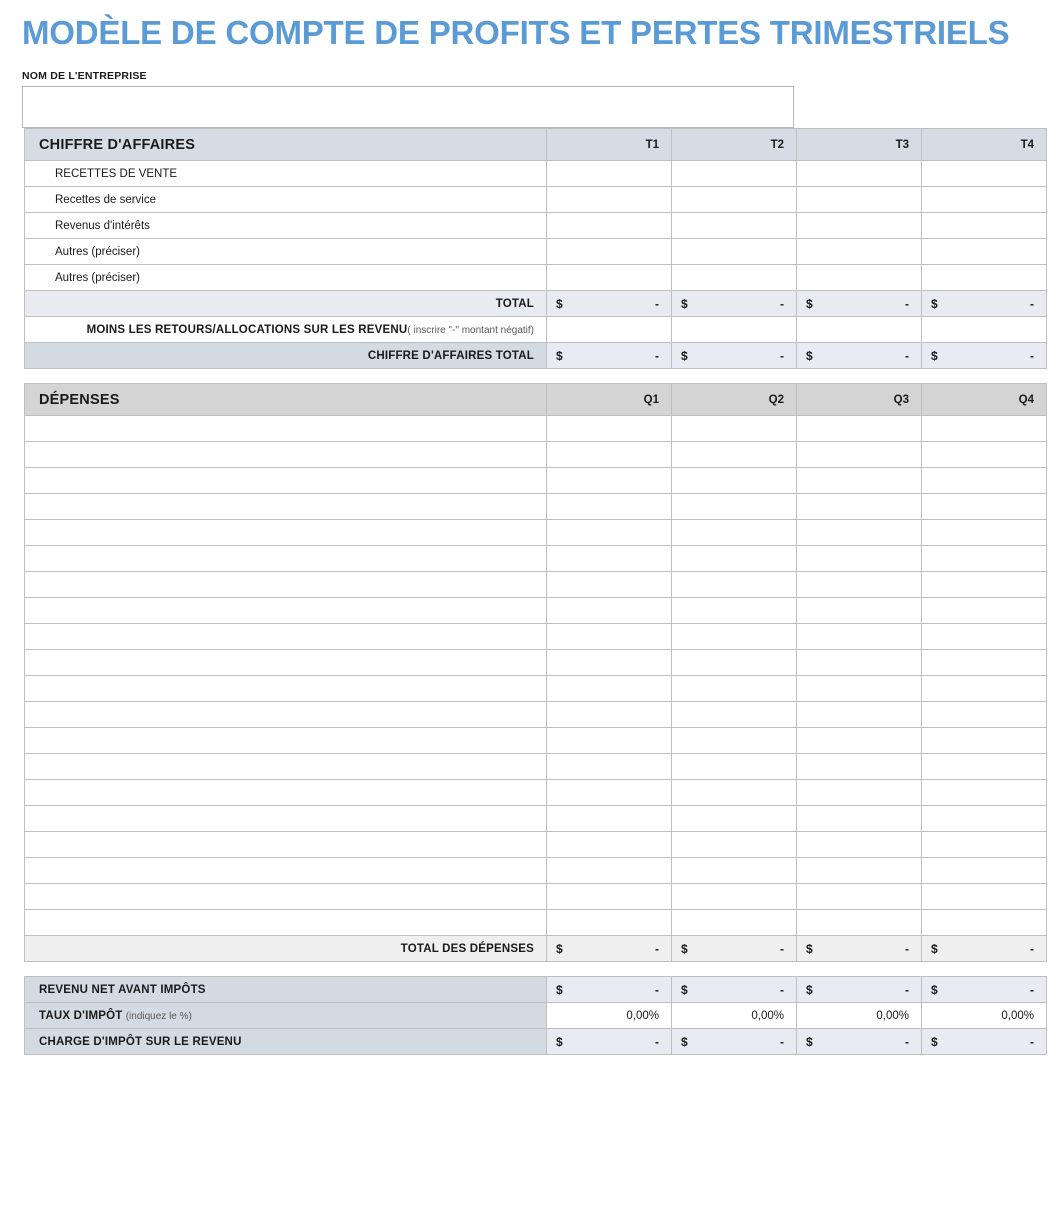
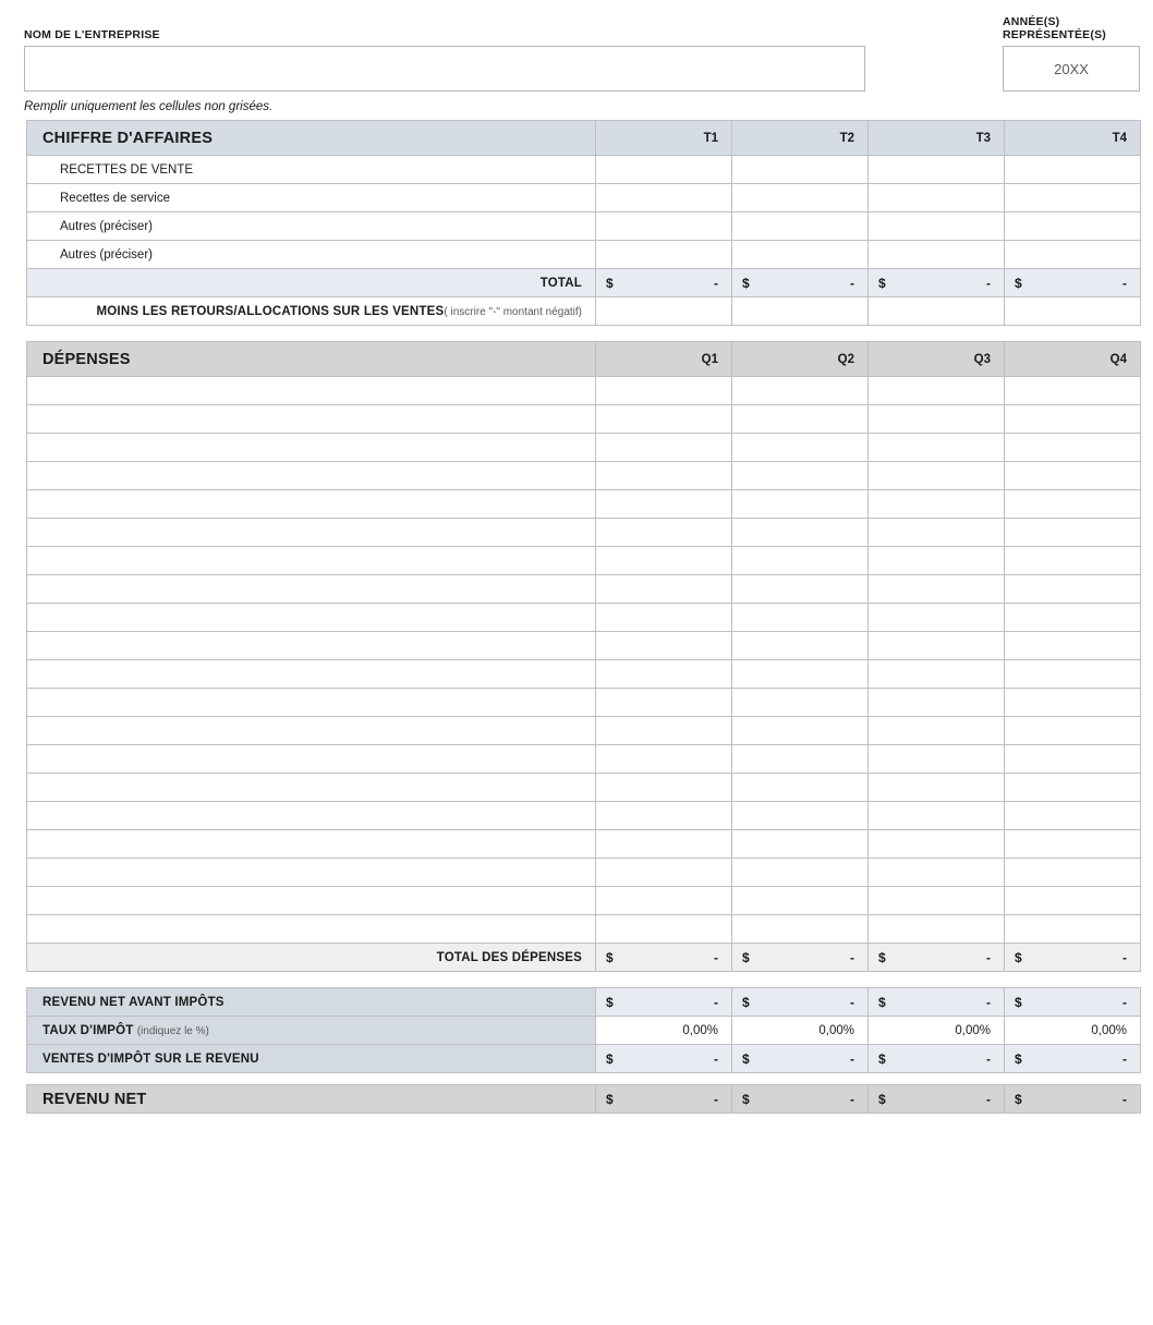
- MODÈLE DE COMPTE DE PROFITS ET PERTES TRIMESTRIELS
  NOM DE L'ENTREPRISE
+ ANNÉE(S) REPRÉSENTÉE(S)
+ 20XX
+ Remplir uniquement les cellules non grisées.
  CHIFFRE D'AFFAIRES	T1	T2	T3	T4
  RECETTES DE VENTE
  Recettes de service
- Revenus d'intérêts
  Autres (préciser)
  Autres (préciser)
  TOTAL	$ -	$ -	$ -	$ -
- MOINS LES RETOURS/ALLOCATIONS SUR LES REVENU( inscrire "-" montant négatif)
+ MOINS LES RETOURS/ALLOCATIONS SUR LES VENTES( inscrire "-" montant négatif)
- CHIFFRE D'AFFAIRES TOTAL	$ -	$ -	$ -	$ -
  DÉPENSES	Q1	Q2	Q3	Q4
  TOTAL DES DÉPENSES	$ -	$ -	$ -	$ -
  REVENU NET AVANT IMPÔTS	$ -	$ -	$ -	$ -
  TAUX D'IMPÔT (indiquez le %)	0,00%	0,00%	0,00%	0,00%
- CHARGE D'IMPÔT SUR LE REVENU	$ -	$ -	$ -	$ -
+ VENTES D'IMPÔT SUR LE REVENU	$ -	$ -	$ -	$ -
+ REVENU NET	$ -	$ -	$ -	$ -
